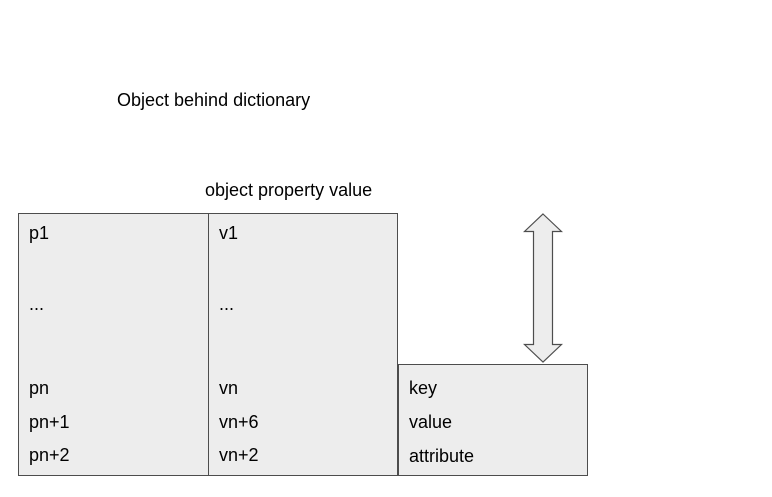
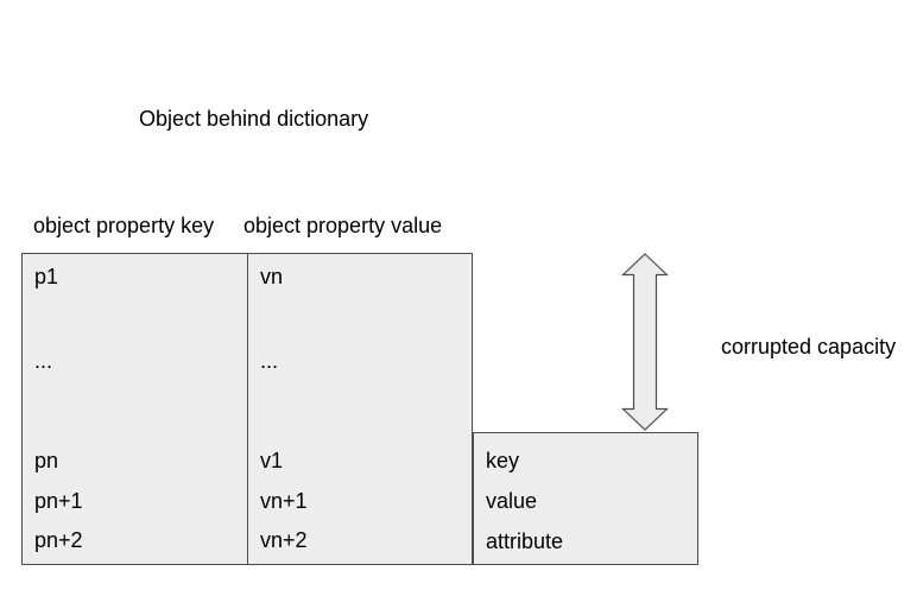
  Object behind dictionary
+ object property key
  object property value
  p1
- v1
+ vn
  ...
  ...
  pn
- vn
+ v1
  pn+1
- vn+6
+ vn+1
  pn+2
  vn+2
+ corrupted capacity
  key
  value
  attribute
